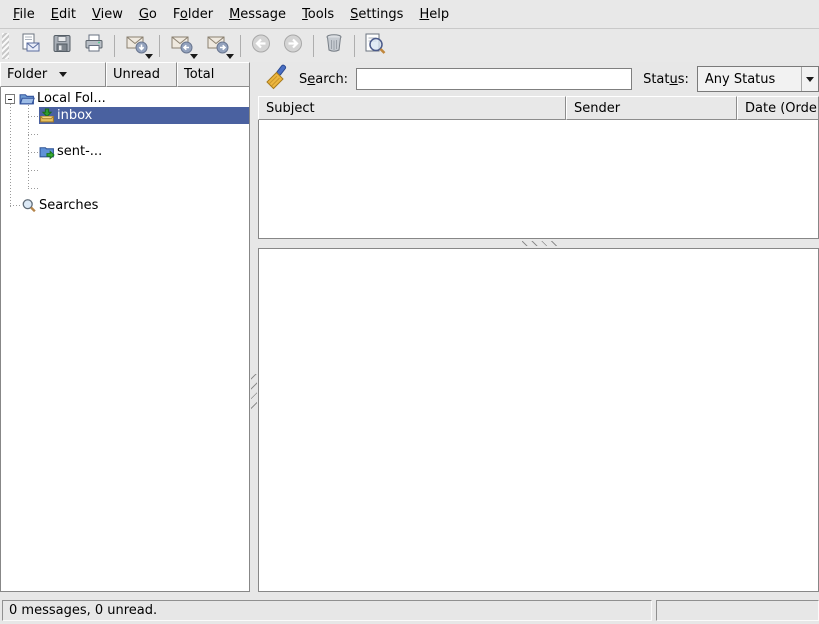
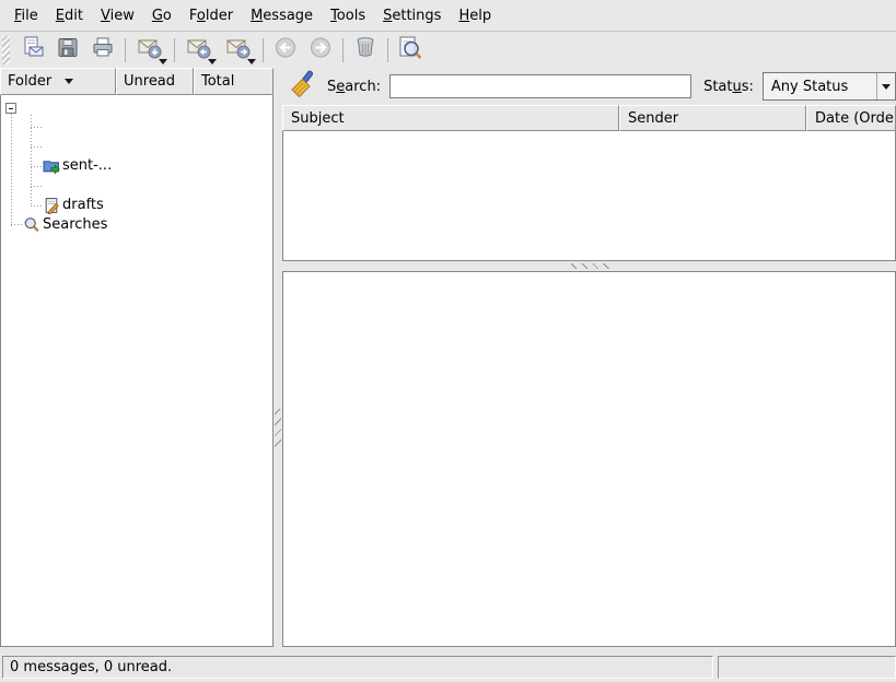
  File
  Edit
  View
  Go
  Folder
  Message
  Tools
  Settings
  Help
  Folder
  Unread
  Total
- Local Fol...
- inbox
  sent-...
+ drafts
  Searches
  Search:
  Status:
  Any Status
  Subject
  Sender
  Date (Orde
  0 messages, 0 unread.
